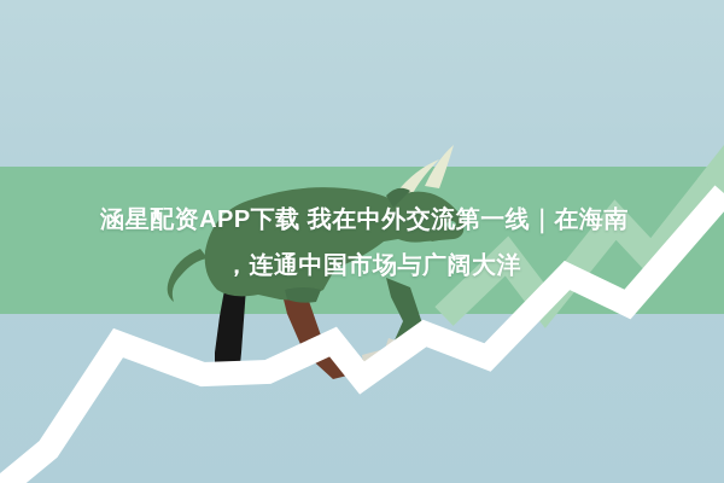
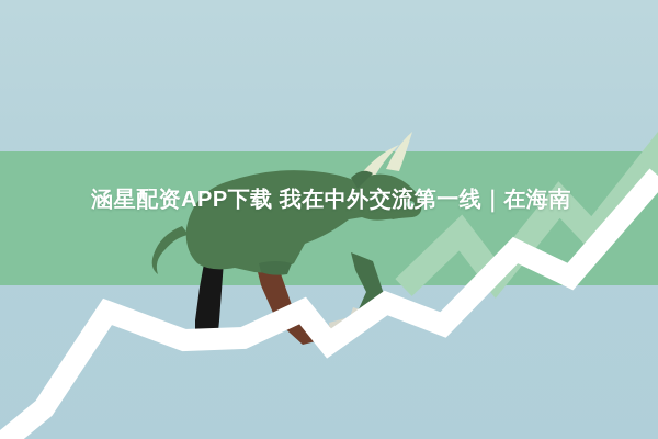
  涵星配资APP下载 我在中外交流第一线｜在海南
- ，连通中国市场与广阔大洋
